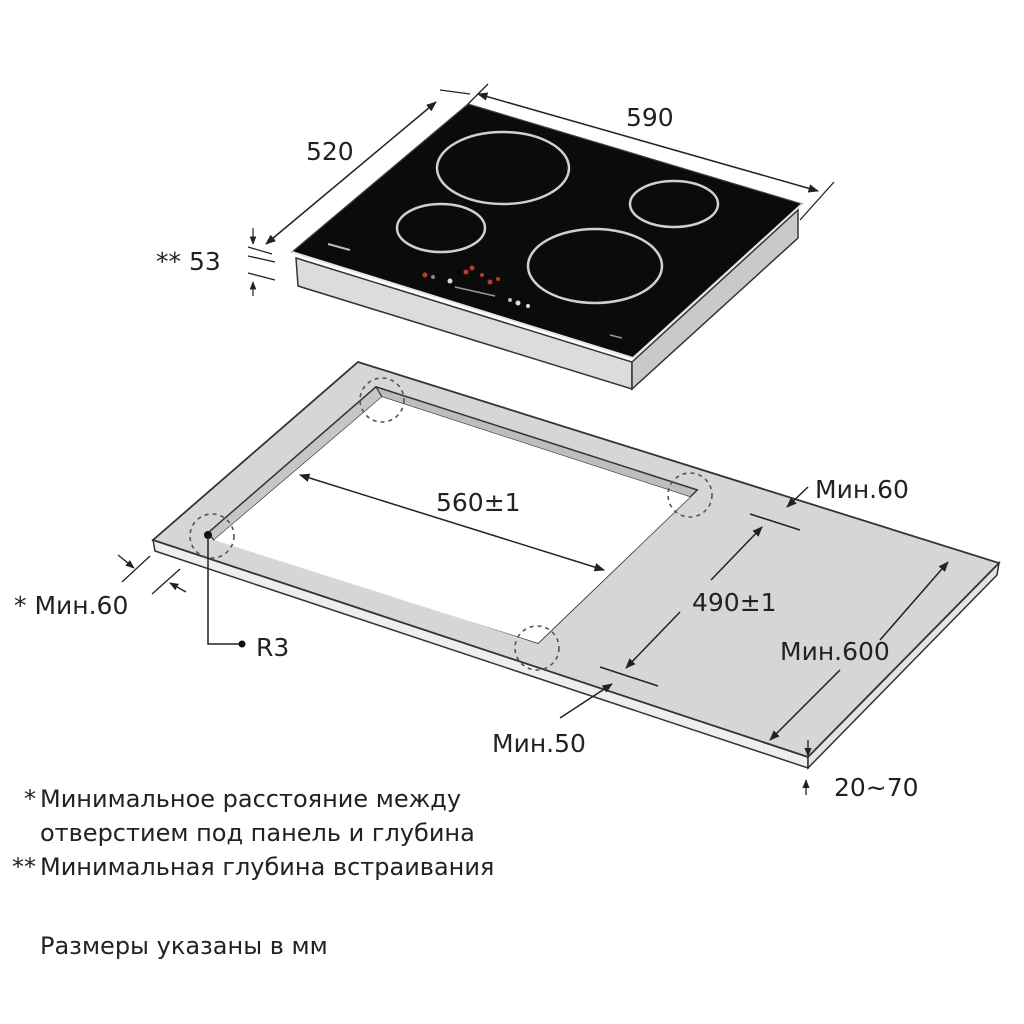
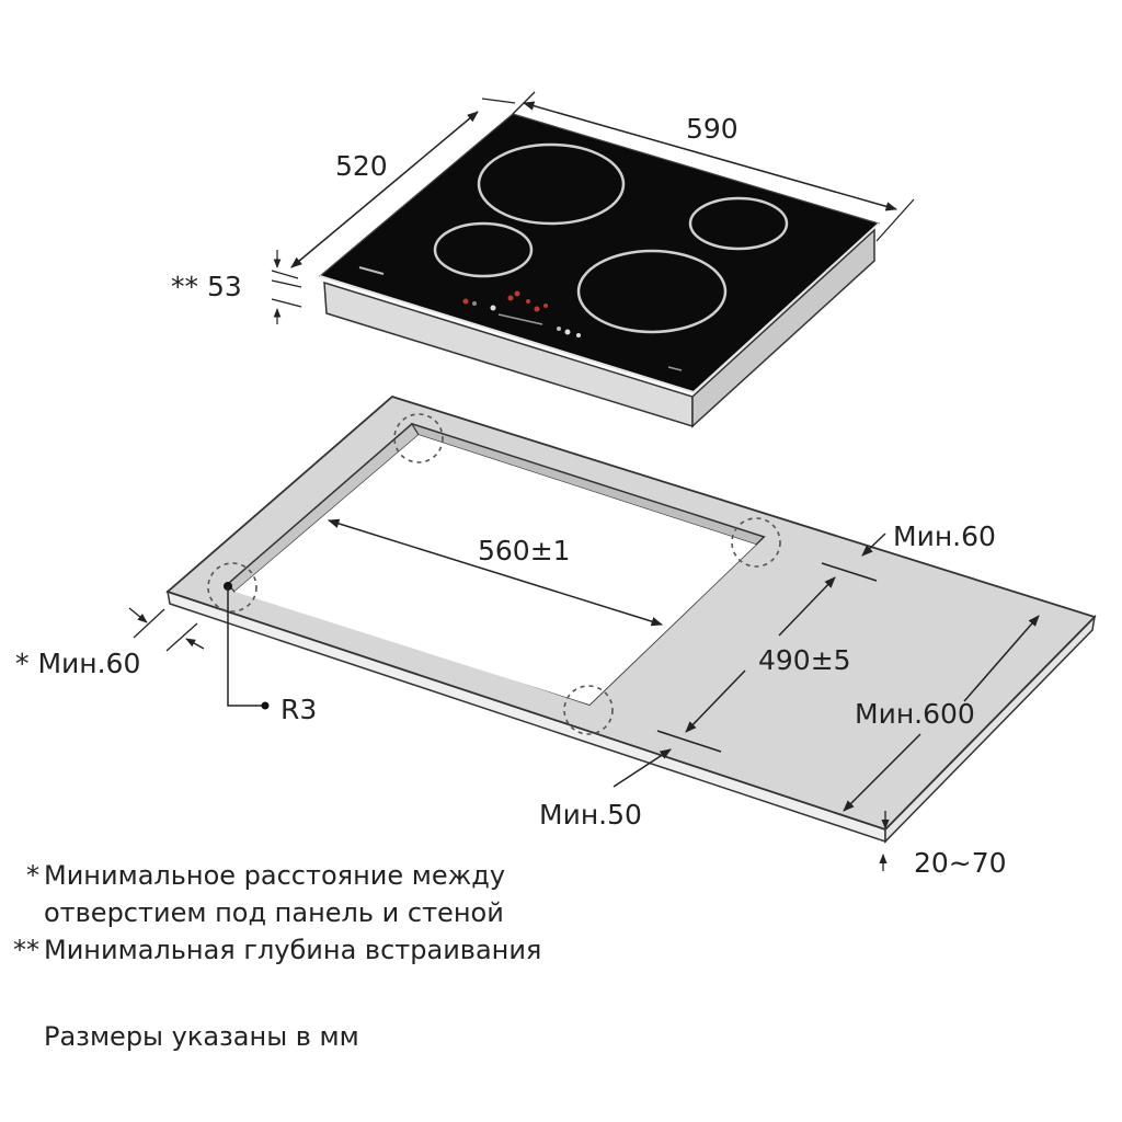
  R3
  560±1
- 490±1
+ 490±5
  Мин.60
  Мин.50
  Мин.600
  20~70
  * Мин.60
  590
  520
  ** 53
  *
  Минимальное расстояние между
- отверстием под панель и глубина
+ отверстием под панель и стеной
  **
  Минимальная глубина встраивания
  Размеры указаны в мм
